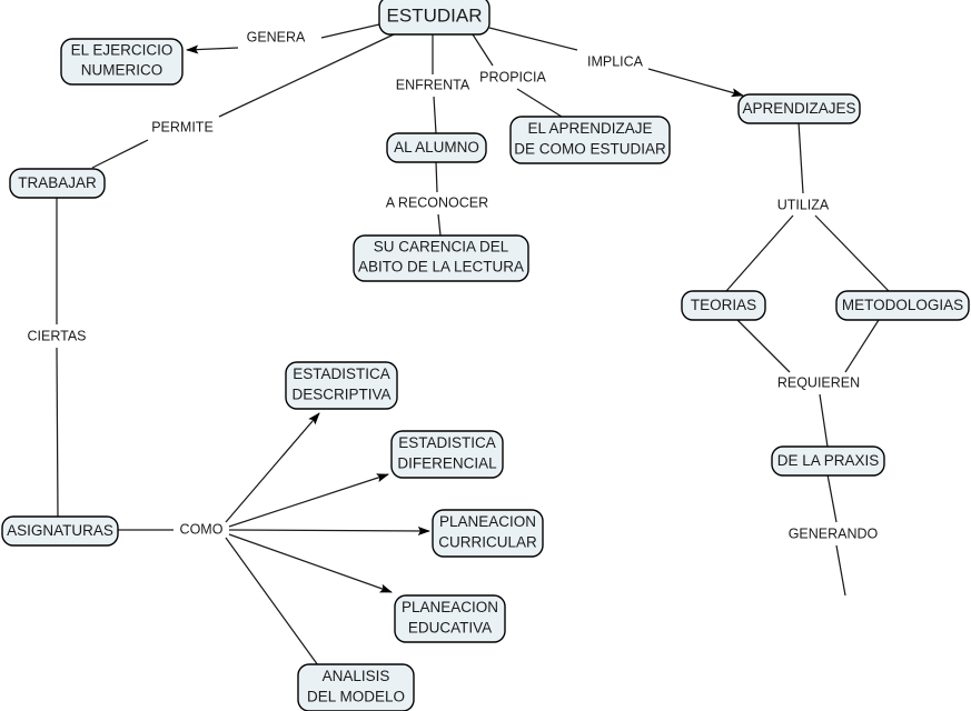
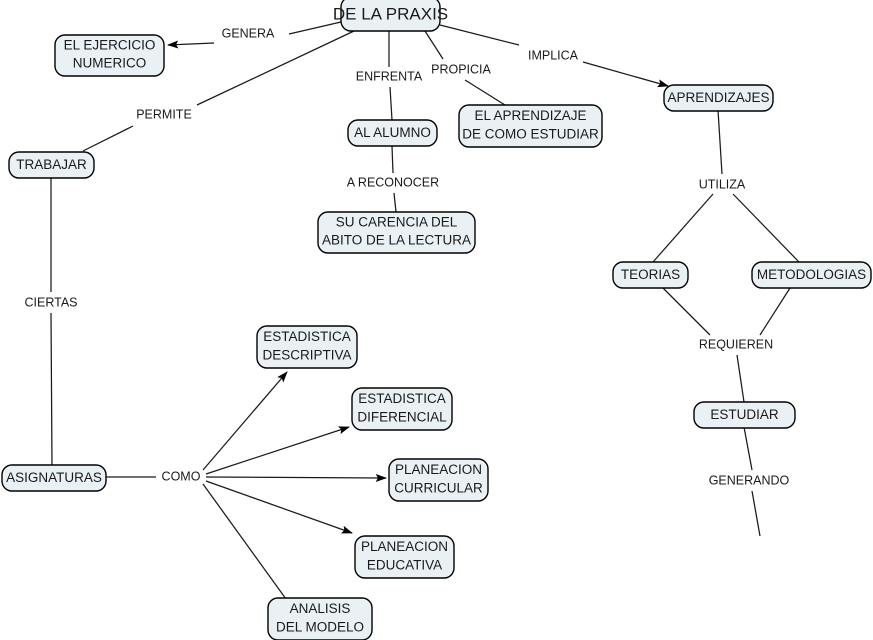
  GENERA
  PERMITE
  ENFRENTA
  PROPICIA
  IMPLICA
  A RECONOCER
  UTILIZA
  REQUIEREN
  GENERANDO
  CIERTAS
  COMO
- ESTUDIAR
+ DE LA PRAXIS
  EL EJERCICIO
  NUMERICO
  TRABAJAR
  AL ALUMNO
  SU CARENCIA DEL
  ABITO DE LA LECTURA
  EL APRENDIZAJE
  DE COMO ESTUDIAR
  APRENDIZAJES
  TEORIAS
  METODOLOGIAS
- DE LA PRAXIS
+ ESTUDIAR
  ASIGNATURAS
  ESTADISTICA
  DESCRIPTIVA
  ESTADISTICA
  DIFERENCIAL
  PLANEACION
  CURRICULAR
  PLANEACION
  EDUCATIVA
  ANALISIS
  DEL MODELO
